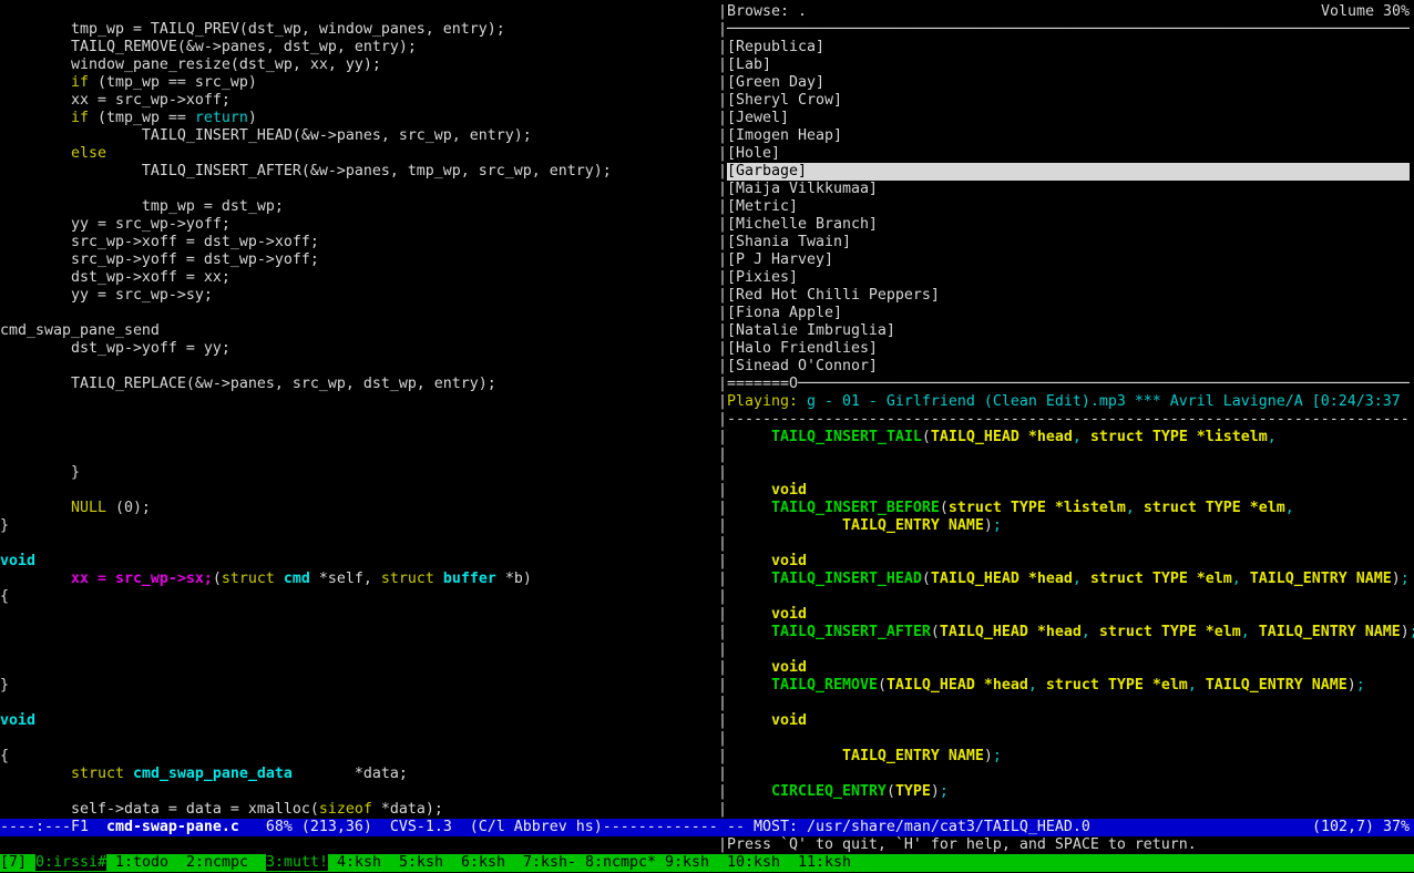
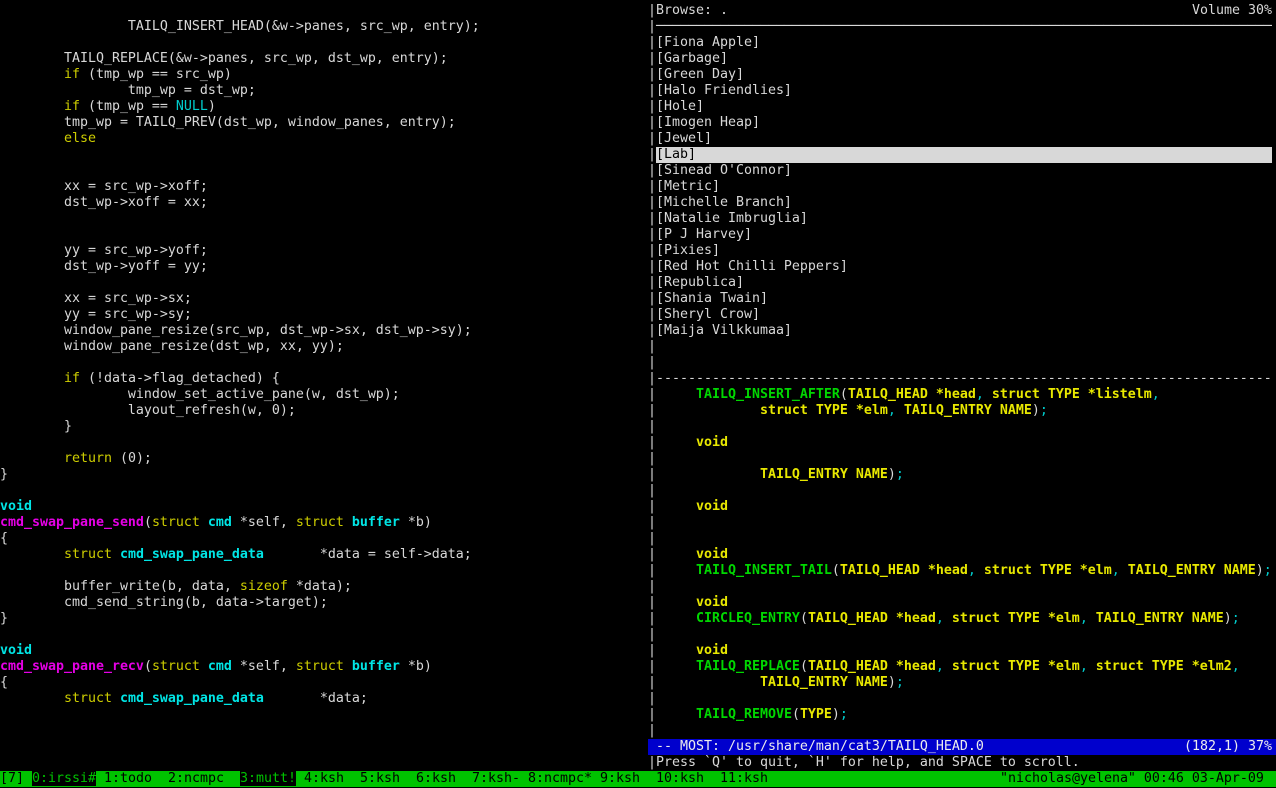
  |
  |
  |
  |
  |
  |
  |
  |
  |
  |
  |
  |
  |
  |
  |
  |
  |
  |
  |
  |
  |
  |
  |
  |
  |
  |
  |
  |
  |
  |
  |
  |
  |
  |
  |
  |
  |
  |
  |
  |
  |
  |
  |
  |
  |
  |
  |
- tmp_wp = TAILQ_PREV(dst_wp, window_panes, entry);
+ TAILQ_INSERT_HEAD(&w->panes, src_wp, entry);
- TAILQ_REMOVE(&w->panes, dst_wp, entry);
- window_pane_resize(dst_wp, xx, yy);
+ TAILQ_REPLACE(&w->panes, src_wp, dst_wp, entry);
  if (tmp_wp == src_wp)
- xx = src_wp->xoff;
+ tmp_wp = dst_wp;
- if (tmp_wp == return)
+ if (tmp_wp == NULL)
- TAILQ_INSERT_HEAD(&w->panes, src_wp, entry);
+ tmp_wp = TAILQ_PREV(dst_wp, window_panes, entry);
  else
- TAILQ_INSERT_AFTER(&w->panes, tmp_wp, src_wp, entry);
- tmp_wp = dst_wp;
+ xx = src_wp->xoff;
- yy = src_wp->yoff;
+ dst_wp->xoff = xx;
- src_wp->xoff = dst_wp->xoff;
- src_wp->yoff = dst_wp->yoff;
- dst_wp->xoff = xx;
+ yy = src_wp->yoff;
- yy = src_wp->sy;
+ dst_wp->yoff = yy;
- cmd_swap_pane_send
+ xx = src_wp->sx;
- dst_wp->yoff = yy;
+ yy = src_wp->sy;
+ window_pane_resize(src_wp, dst_wp->sx, dst_wp->sy);
- TAILQ_REPLACE(&w->panes, src_wp, dst_wp, entry);
+ window_pane_resize(dst_wp, xx, yy);
+ if (!data->flag_detached) {
+ window_set_active_pane(w, dst_wp);
+ layout_refresh(w, 0);
  }
- NULL (0);
+ return (0);
  }
  void
- xx = src_wp->sx;(struct cmd *self, struct buffer *b)
+ cmd_swap_pane_send(struct cmd *self, struct buffer *b)
  {
+ struct cmd_swap_pane_data *data = self->data;
+ buffer_write(b, data, sizeof *data);
+ cmd_send_string(b, data->target);
  }
  void
+ cmd_swap_pane_recv(struct cmd *self, struct buffer *b)
  {
  struct cmd_swap_pane_data *data;
- self->data = data = xmalloc(sizeof *data);
- ----:---F1 cmd-swap-pane.c 68% (213,36) CVS-1.3 (C/l Abbrev hs)-------------
  Browse: .
  Volume 30%
  ─────────────────────────────────────────────────────────────────────────────
- [Republica]
+ [Fiona Apple]
- [Lab]
+ [Garbage]
  [Green Day]
- [Sheryl Crow]
+ [Halo Friendlies]
- [Jewel]
+ [Hole]
  [Imogen Heap]
- [Hole]
+ [Jewel]
- [Garbage]
+ [Lab]
- [Maija Vilkkumaa]
+ [Sinead O'Connor]
  [Metric]
  [Michelle Branch]
- [Shania Twain]
+ [Natalie Imbruglia]
  [P J Harvey]
  [Pixies]
  [Red Hot Chilli Peppers]
- [Fiona Apple]
+ [Republica]
- [Natalie Imbruglia]
+ [Shania Twain]
- [Halo Friendlies]
+ [Sheryl Crow]
- [Sinead O'Connor]
+ [Maija Vilkkumaa]
- =======O─────────────────────────────────────────────────────────────────────
- Playing: g - 01 - Girlfriend (Clean Edit).mp3 *** Avril Lavigne/A [0:24/3:37
  -----------------------------------------------------------------------------
- TAILQ_INSERT_TAIL(TAILQ_HEAD *head, struct TYPE *listelm,
+ TAILQ_INSERT_AFTER(TAILQ_HEAD *head, struct TYPE *listelm,
+ struct TYPE *elm, TAILQ_ENTRY NAME);
  void
- TAILQ_INSERT_BEFORE(struct TYPE *listelm, struct TYPE *elm,
  TAILQ_ENTRY NAME);
  void
- TAILQ_INSERT_HEAD(TAILQ_HEAD *head, struct TYPE *elm, TAILQ_ENTRY NAME);
  void
- TAILQ_INSERT_AFTER(TAILQ_HEAD *head, struct TYPE *elm, TAILQ_ENTRY NAME)
+ TAILQ_INSERT_TAIL(TAILQ_HEAD *head, struct TYPE *elm, TAILQ_ENTRY NAME);
  void
- TAILQ_REMOVE(TAILQ_HEAD *head, struct TYPE *elm, TAILQ_ENTRY NAME);
+ CIRCLEQ_ENTRY(TAILQ_HEAD *head, struct TYPE *elm, TAILQ_ENTRY NAME);
  void
+ TAILQ_REPLACE(TAILQ_HEAD *head, struct TYPE *elm, struct TYPE *elm2,
  TAILQ_ENTRY NAME);
- CIRCLEQ_ENTRY(TYPE);
+ TAILQ_REMOVE(TYPE);
  -- MOST: /usr/share/man/cat3/TAILQ_HEAD.0
- (102,7) 37%
+ (182,1) 37%
- Press `Q' to quit, `H' for help, and SPACE to return.
+ Press `Q' to quit, `H' for help, and SPACE to scroll.
  [7]
  0:irssi#
  1:todo
  2:ncmpc
  3:mutt!
  4:ksh
  5:ksh
  6:ksh
  7:ksh-
  8:ncmpc*
  9:ksh
  10:ksh
  11:ksh
+ "nicholas@yelena" 00:46 03-Apr-09
